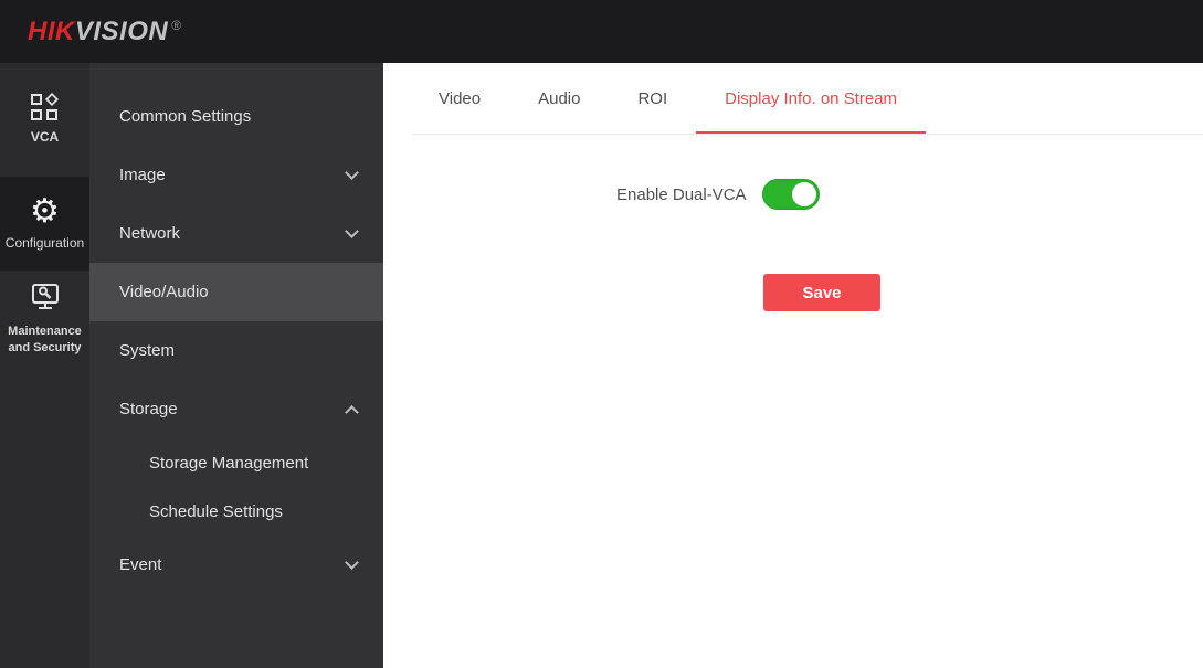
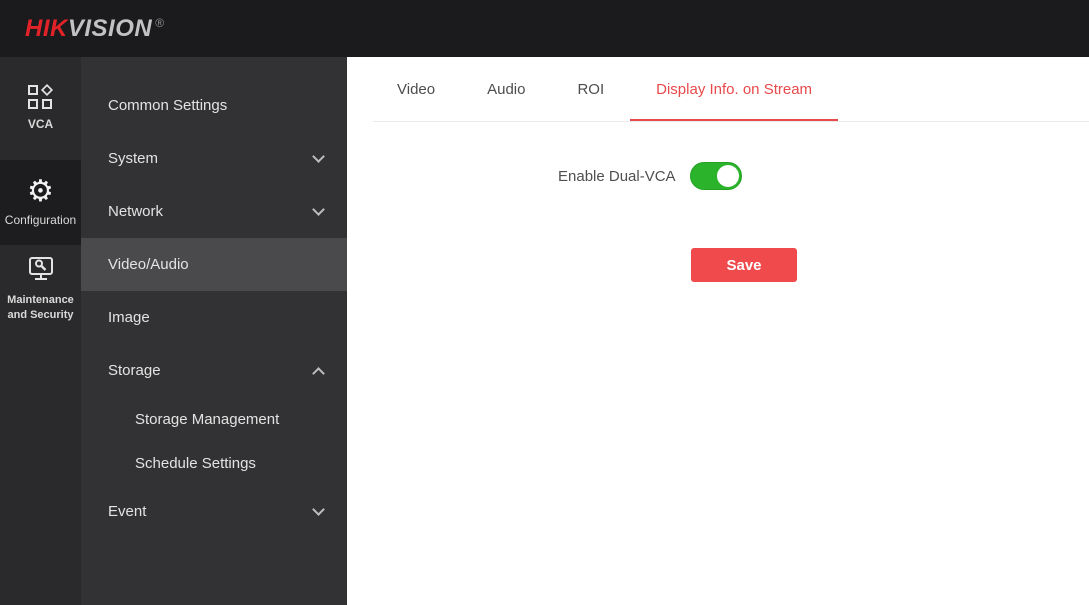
  HIKVISION ®
  VCA
  ⚙
  Configuration
  Maintenance and Security
  Common Settings
- Image
+ System
  Network
  Video/Audio
- System
+ Image
  Storage
  Storage Management
  Schedule Settings
  Event
  Video
  Audio
  ROI
  Display Info. on Stream
  Enable Dual-VCA
  Save
